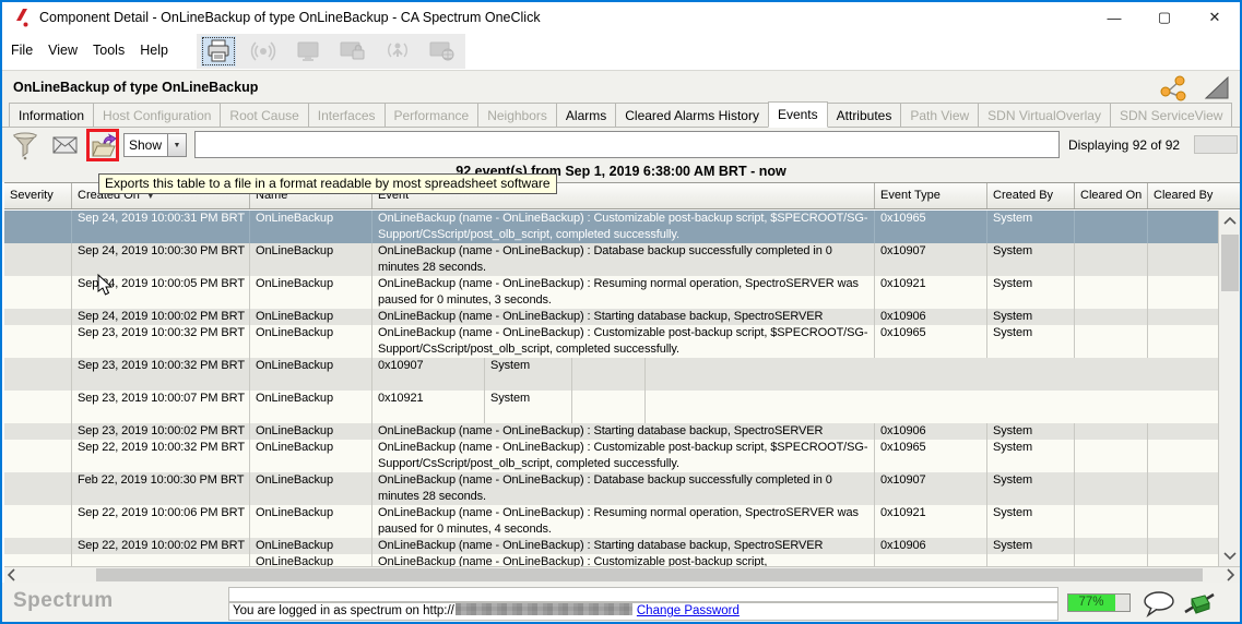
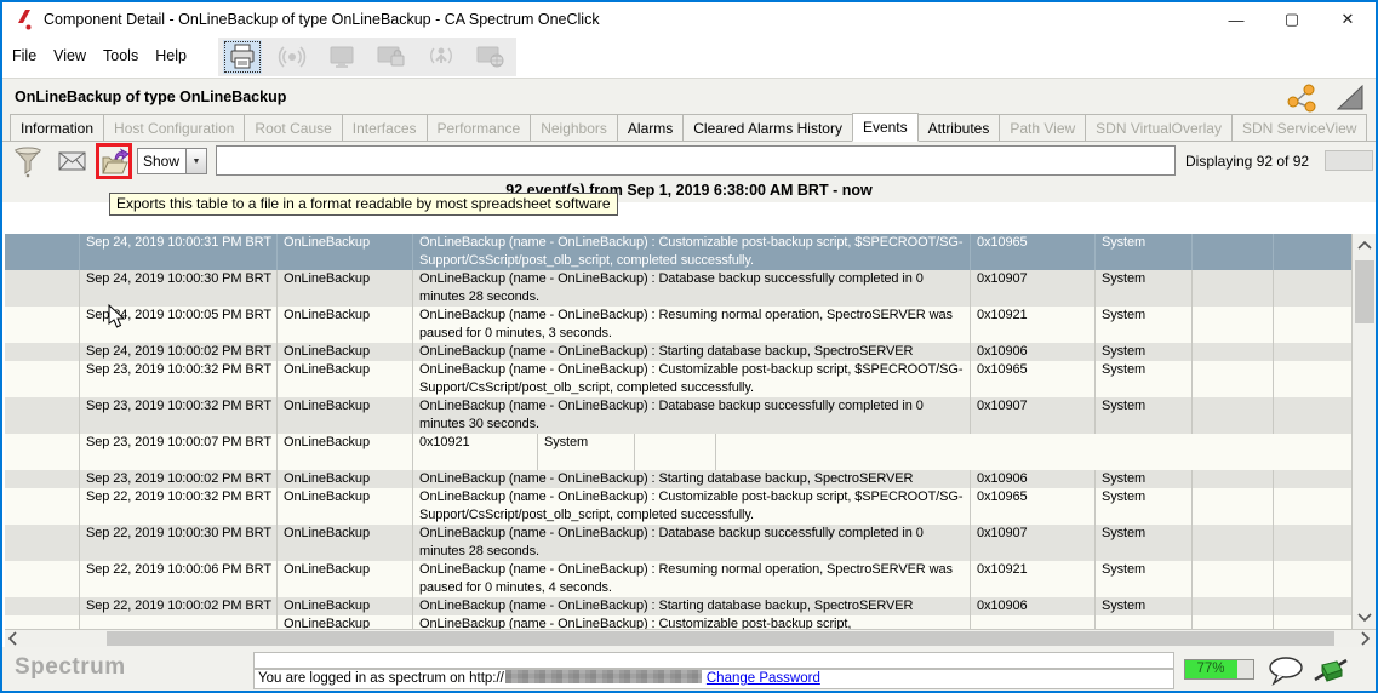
  Component Detail - OnLineBackup of type OnLineBackup - CA Spectrum OneClick
  —
  ▢
  ✕
  File
  View
  Tools
  Help
  OnLineBackup of type OnLineBackup
  Information
  Host Configuration
  Root Cause
  Interfaces
  Performance
  Neighbors
  Alarms
  Cleared Alarms History
  Events
  Attributes
  Path View
  SDN VirtualOverlay
  SDN ServiceView
  Show
  Displaying 92 of 92
  92 event(s) from Sep 1, 2019 6:38:00 AM BRT - now
  Exports this table to a file in a format readable by most spreadsheet software
- Severity
- Created On ▼
- Name
- Event
- Event Type
- Created By
- Cleared On
- Cleared By
  Sep 24, 2019 10:00:31 PM BRT
  OnLineBackup
  OnLineBackup (name - OnLineBackup) : Customizable post-backup script, $SPECROOT/SG-Support/CsScript/post_olb_script, completed successfully.
  0x10965
  System
  Sep 24, 2019 10:00:30 PM BRT
  OnLineBackup
  OnLineBackup (name - OnLineBackup) : Database backup successfully completed in 0 minutes 28 seconds.
  0x10907
  System
  Sep4, 2019 10:00:05 PM BRT
  OnLineBackup
  OnLineBackup (name - OnLineBackup) : Resuming normal operation, SpectroSERVER was paused for 0 minutes, 3 seconds.
  0x10921
  System
  Sep 24, 2019 10:00:02 PM BRT
  OnLineBackup
  OnLineBackup (name - OnLineBackup) : Starting database backup, SpectroSERVER
  0x10906
  System
  Sep 23, 2019 10:00:32 PM BRT
  OnLineBackup
  OnLineBackup (name - OnLineBackup) : Customizable post-backup script, $SPECROOT/SG-Support/CsScript/post_olb_script, completed successfully.
  0x10965
  System
  Sep 23, 2019 10:00:32 PM BRT
  OnLineBackup
+ OnLineBackup (name - OnLineBackup) : Database backup successfully completed in 0 minutes 30 seconds.
  0x10907
  System
  Sep 23, 2019 10:00:07 PM BRT
  OnLineBackup
  0x10921
  System
  Sep 23, 2019 10:00:02 PM BRT
  OnLineBackup
  OnLineBackup (name - OnLineBackup) : Starting database backup, SpectroSERVER
  0x10906
  System
  Sep 22, 2019 10:00:32 PM BRT
  OnLineBackup
  OnLineBackup (name - OnLineBackup) : Customizable post-backup script, $SPECROOT/SG-Support/CsScript/post_olb_script, completed successfully.
  0x10965
  System
- Feb 22, 2019 10:00:30 PM BRT
+ Sep 22, 2019 10:00:30 PM BRT
  OnLineBackup
  OnLineBackup (name - OnLineBackup) : Database backup successfully completed in 0 minutes 28 seconds.
  0x10907
  System
  Sep 22, 2019 10:00:06 PM BRT
  OnLineBackup
  OnLineBackup (name - OnLineBackup) : Resuming normal operation, SpectroSERVER was paused for 0 minutes, 4 seconds.
  0x10921
  System
  Sep 22, 2019 10:00:02 PM BRT
  OnLineBackup
  OnLineBackup (name - OnLineBackup) : Starting database backup, SpectroSERVER
  0x10906
  System
  OnLineBackup
  OnLineBackup (name - OnLineBackup) : Customizable post-backup script,
  Spectrum
  You are logged in as spectrum on http:// Change Password
  77%
